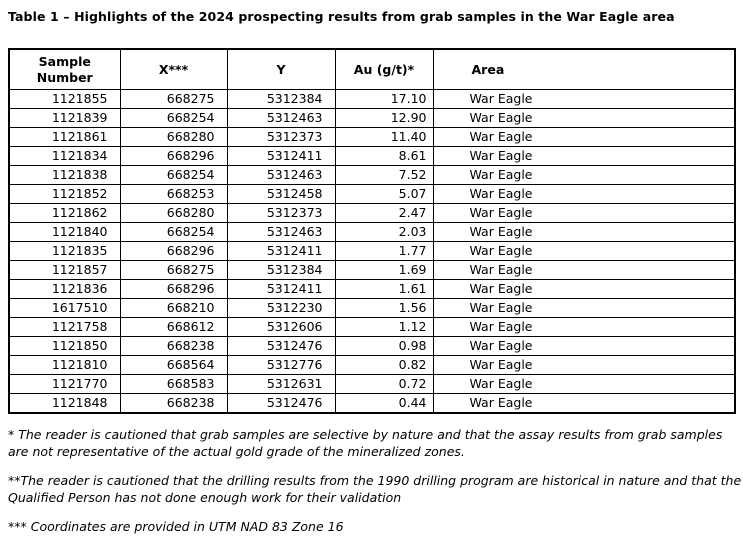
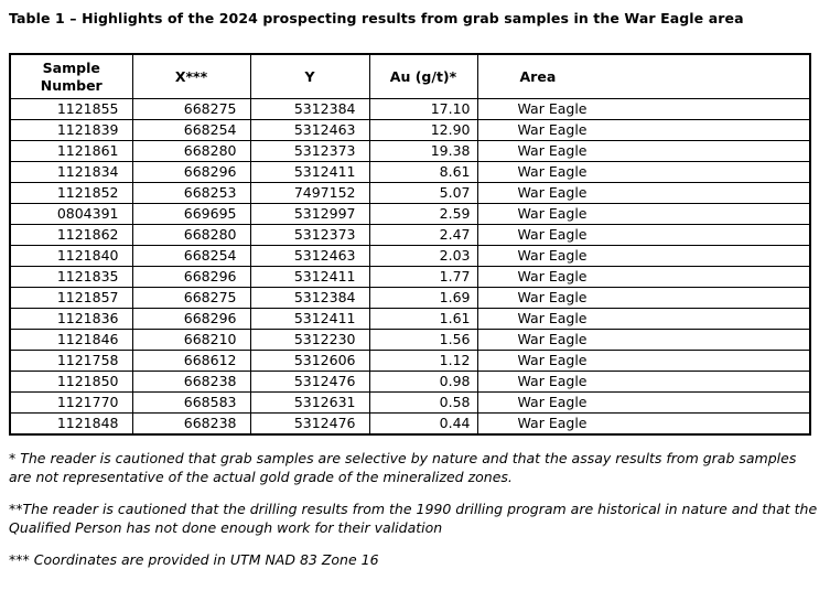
  Table 1 – Highlights of the 2024 prospecting results from grab samples in the War Eagle area
  Sample Number	X***	Y	Au (g/t)*	Area
  1121855	668275	5312384	17.10	War Eagle
  1121839	668254	5312463	12.90	War Eagle
- 1121861	668280	5312373	11.40	War Eagle
+ 1121861	668280	5312373	19.38	War Eagle
  1121834	668296	5312411	8.61	War Eagle
- 1121838	668254	5312463	7.52	War Eagle
- 1121852	668253	5312458	5.07	War Eagle
+ 1121852	668253	7497152	5.07	War Eagle
+ 0804391	669695	5312997	2.59	War Eagle
  1121862	668280	5312373	2.47	War Eagle
  1121840	668254	5312463	2.03	War Eagle
  1121835	668296	5312411	1.77	War Eagle
  1121857	668275	5312384	1.69	War Eagle
  1121836	668296	5312411	1.61	War Eagle
- 1617510	668210	5312230	1.56	War Eagle
+ 1121846	668210	5312230	1.56	War Eagle
  1121758	668612	5312606	1.12	War Eagle
  1121850	668238	5312476	0.98	War Eagle
- 1121810	668564	5312776	0.82	War Eagle
- 1121770	668583	5312631	0.72	War Eagle
+ 1121770	668583	5312631	0.58	War Eagle
  1121848	668238	5312476	0.44	War Eagle
  * The reader is cautioned that grab samples are selective by nature and that the assay results from grab samples are not representative of the actual gold grade of the mineralized zones.
  **The reader is cautioned that the drilling results from the 1990 drilling program are historical in nature and that the Qualified Person has not done enough work for their validation
  *** Coordinates are provided in UTM NAD 83 Zone 16
